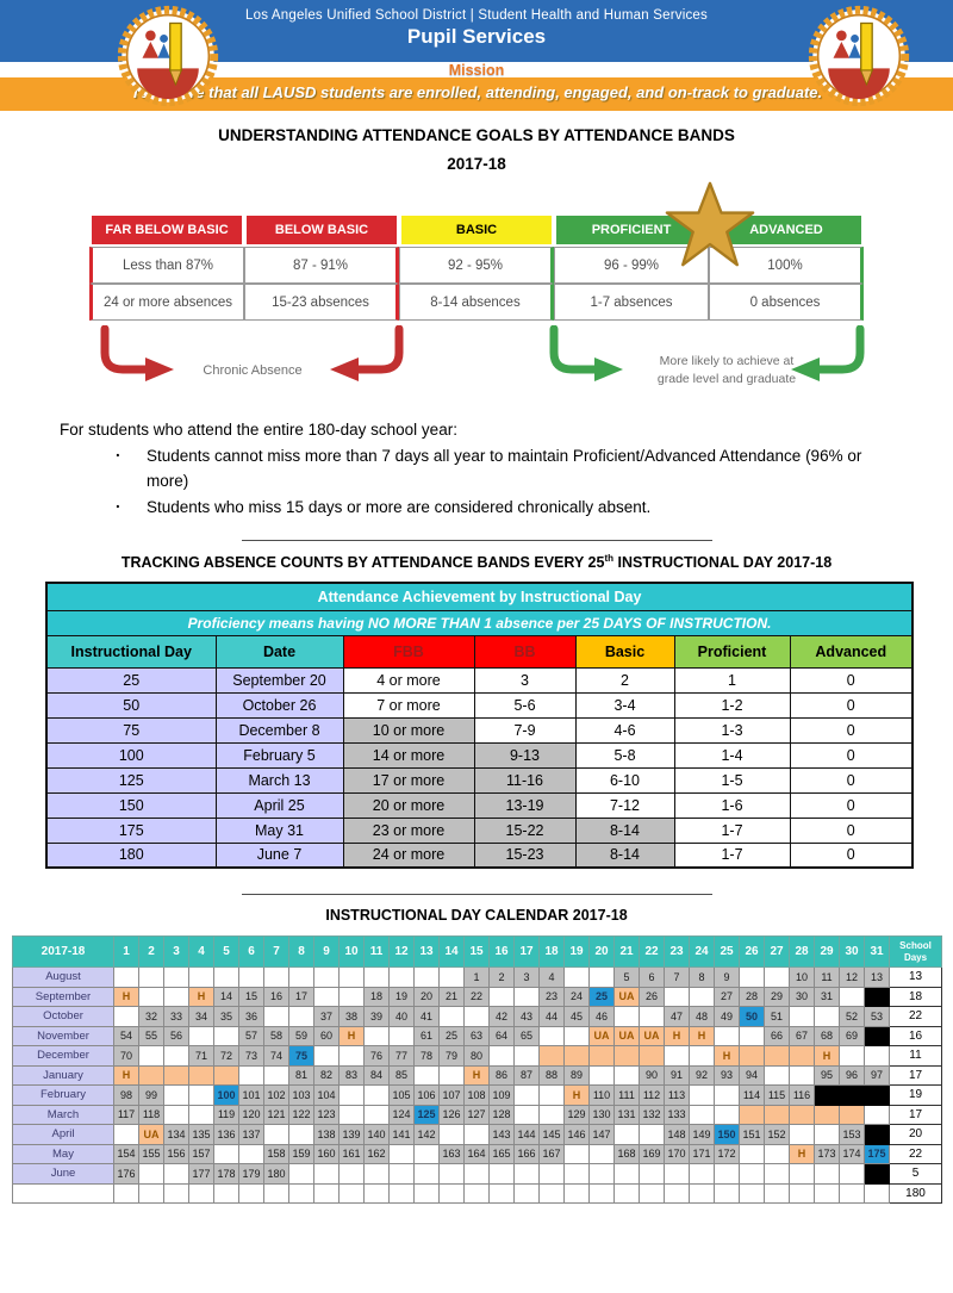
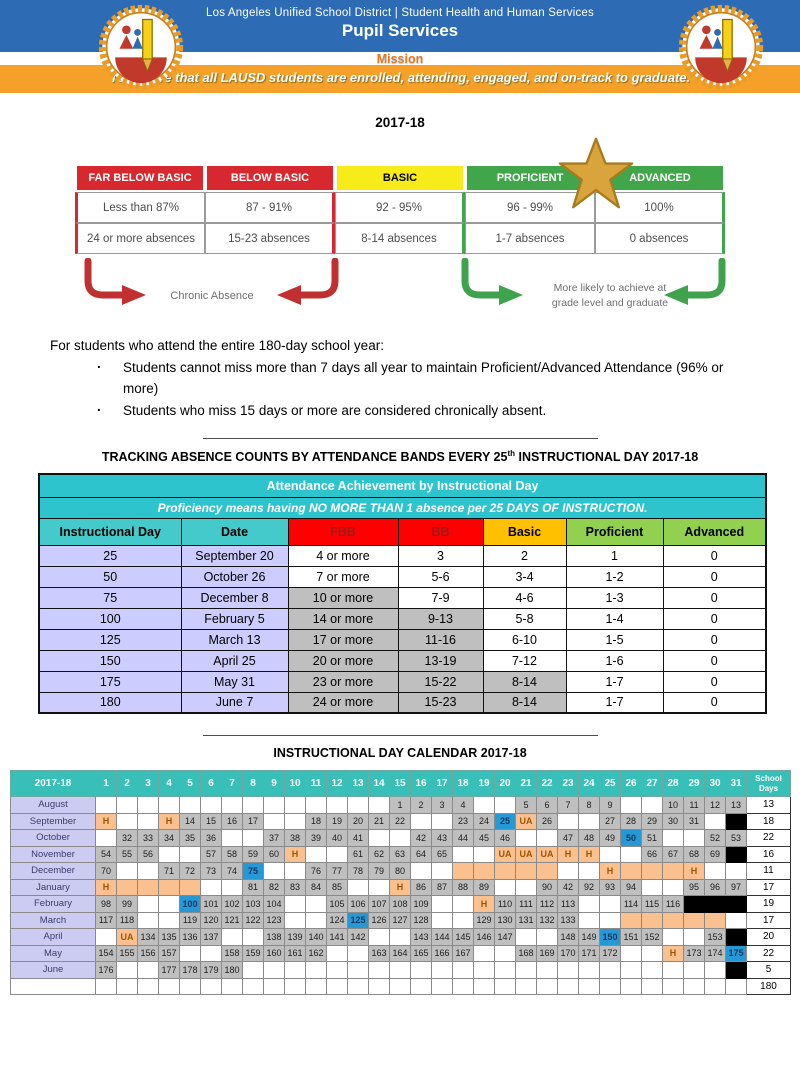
  Los Angeles Unified School District | Student Health and Human Services
  Pupil Services
  Mission
  Te that all LAUSD students are enrolled, attending, engaged, and on-track to graduate.
- UNDERSTANDING ATTENDANCE GOALS BY ATTENDANCE BANDS
  2017-18
  FAR BELOW BASIC	BELOW BASIC	BASIC	PROFICIENT	ADVANCED
  Less than 87%	87 - 91%	92 - 95%	96 - 99%	100%
  24 or more absences	15-23 absences	8-14 absences	1-7 absences	0 absences
  Chronic Absence
  More likely to achieve at
  grade level and graduate
  For students who attend the entire 180-day school year:
  Students cannot miss more than 7 days all year to maintain Proficient/Advanced Attendance (96% or more)
  Students who miss 15 days or more are considered chronically absent.
  TRACKING ABSENCE COUNTS BY ATTENDANCE BANDS EVERY 25th INSTRUCTIONAL DAY 2017-18
  Attendance Achievement by Instructional Day
  Proficiency means having NO MORE THAN 1 absence per 25 DAYS OF INSTRUCTION.
  Instructional Day	Date	FBB	BB	Basic	Proficient	Advanced
  25	September 20	4 or more	3	2	1	0
  50	October 26	7 or more	5-6	3-4	1-2	0
  75	December 8	10 or more	7-9	4-6	1-3	0
  100	February 5	14 or more	9-13	5-8	1-4	0
  125	March 13	17 or more	11-16	6-10	1-5	0
  150	April 25	20 or more	13-19	7-12	1-6	0
  175	May 31	23 or more	15-22	8-14	1-7	0
  180	June 7	24 or more	15-23	8-14	1-7	0
  INSTRUCTIONAL DAY CALENDAR 2017-18
  2017-18	1	2	3	4	5	6	7	8	9	10	11	12	13	14	15	16	17	18	19	20	21	22	23	24	25	26	27	28	29	30	31	School Days
  August															1	2	3	4			5	6	7	8	9			10	11	12	13	13
  September	H			H	14	15	16	17			18	19	20	21	22			23	24	25	UA	26			27	28	29	30	31			18
  October		32	33	34	35	36			37	38	39	40	41			42	43	44	45	46			47	48	49	50	51			52	53	22
- November	54	55	56			57	58	59	60	H			61	25	63	64	65			UA	UA	UA	H	H			66	67	68	69		16
+ November	54	55	56			57	58	59	60	H			61	62	63	64	65			UA	UA	UA	H	H			66	67	68	69		16
  December	70			71	72	73	74	75			76	77	78	79	80										H				H			11
- January	H							81	82	83	84	85			H	86	87	88	89			90	91	92	93	94			95	96	97	17
+ January	H							81	82	83	84	85			H	86	87	88	89			90	42	92	93	94			95	96	97	17
  February	98	99			100	101	102	103	104			105	106	107	108	109			H	110	111	112	113			114	115	116				19
  March	117	118			119	120	121	122	123			124	125	126	127	128			129	130	131	132	133									17
  April		UA	134	135	136	137			138	139	140	141	142			143	144	145	146	147			148	149	150	151	152			153		20
  May	154	155	156	157			158	159	160	161	162			163	164	165	166	167			168	169	170	171	172			H	173	174	175	22
  June	176			177	178	179	180																									5
  																																180
